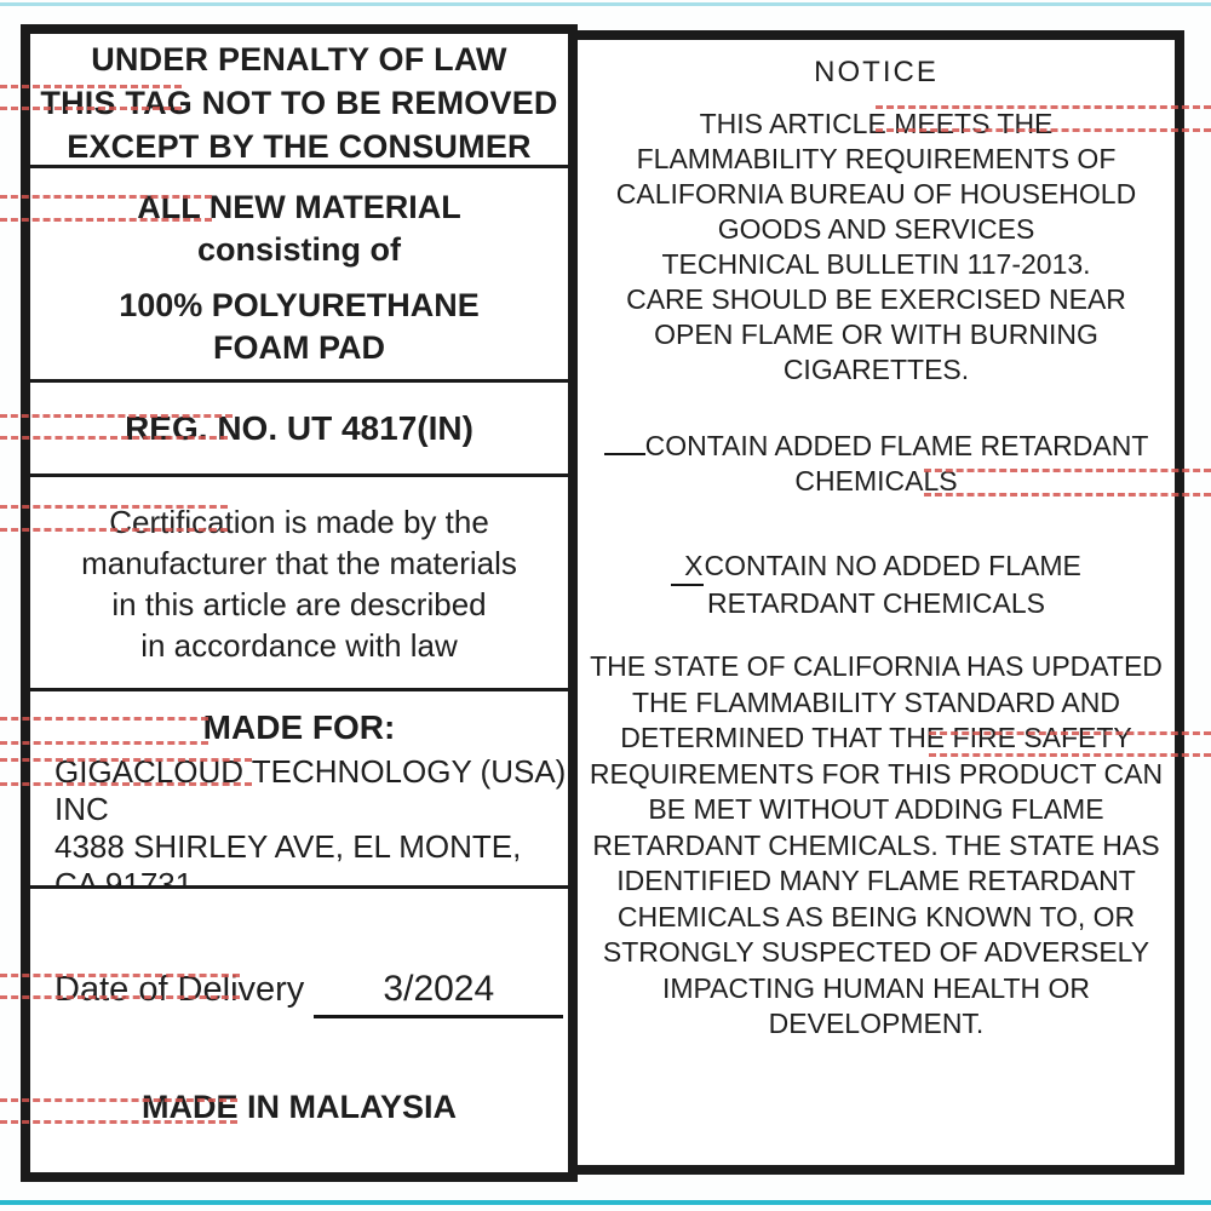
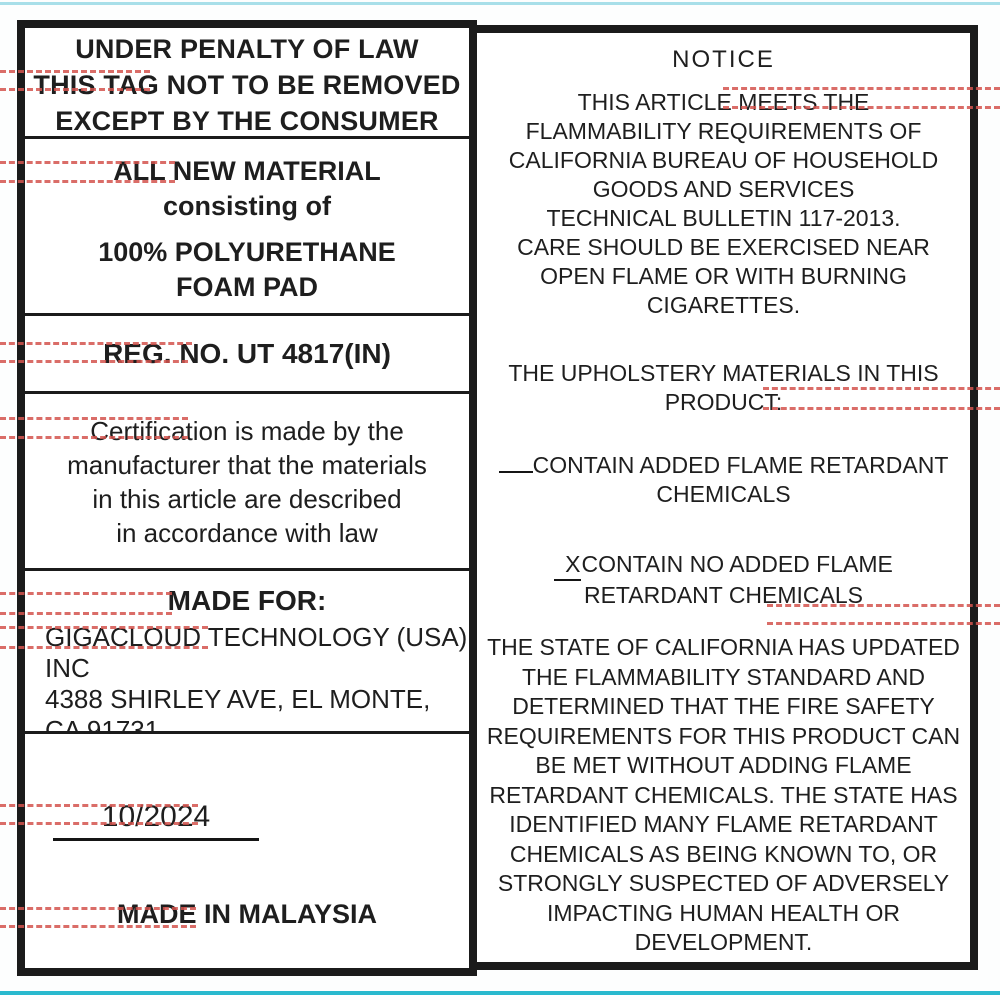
  UNDER PENALTY OF LAW
  THIS TAG NOT TO BE REMOVED
  EXCEPT BY THE CONSUMER
  ALL NEW MATERIAL
  consisting of
  100% POLYURETHANE
  FOAM PAD
  REG. NO. UT 4817(IN)
  Certification is made by the
  manufacturer that the materials
  in this article are described
  in accordance with law
  MADE FOR:
  GIGACLOUD TECHNOLOGY (USA) INC
  4388 SHIRLEY AVE, EL MONTE,
  CA 91731
- Date of Delivery
- 3/2024
+ 10/2024
  MADE IN MALAYSIA
  NOTICE
  THIS ARTICLE MEETS THE
  FLAMMABILITY REQUIREMENTS OF
  CALIFORNIA BUREAU OF HOUSEHOLD
  GOODS AND SERVICES
  TECHNICAL BULLETIN 117-2013.
  CARE SHOULD BE EXERCISED NEAR
  OPEN FLAME OR WITH BURNING
  CIGARETTES.
+ THE UPHOLSTERY MATERIALS IN THIS
+ PRODUCT:
  CONTAIN ADDED FLAME RETARDANT
  CHEMICALS
  XCONTAIN NO ADDED FLAME
  RETARDANT CHEMICALS
  THE STATE OF CALIFORNIA HAS UPDATED
  THE FLAMMABILITY STANDARD AND
  DETERMINED THAT THE FIRE SAFETY
  REQUIREMENTS FOR THIS PRODUCT CAN
  BE MET WITHOUT ADDING FLAME
  RETARDANT CHEMICALS. THE STATE HAS
  IDENTIFIED MANY FLAME RETARDANT
  CHEMICALS AS BEING KNOWN TO, OR
  STRONGLY SUSPECTED OF ADVERSELY
  IMPACTING HUMAN HEALTH OR
  DEVELOPMENT.
